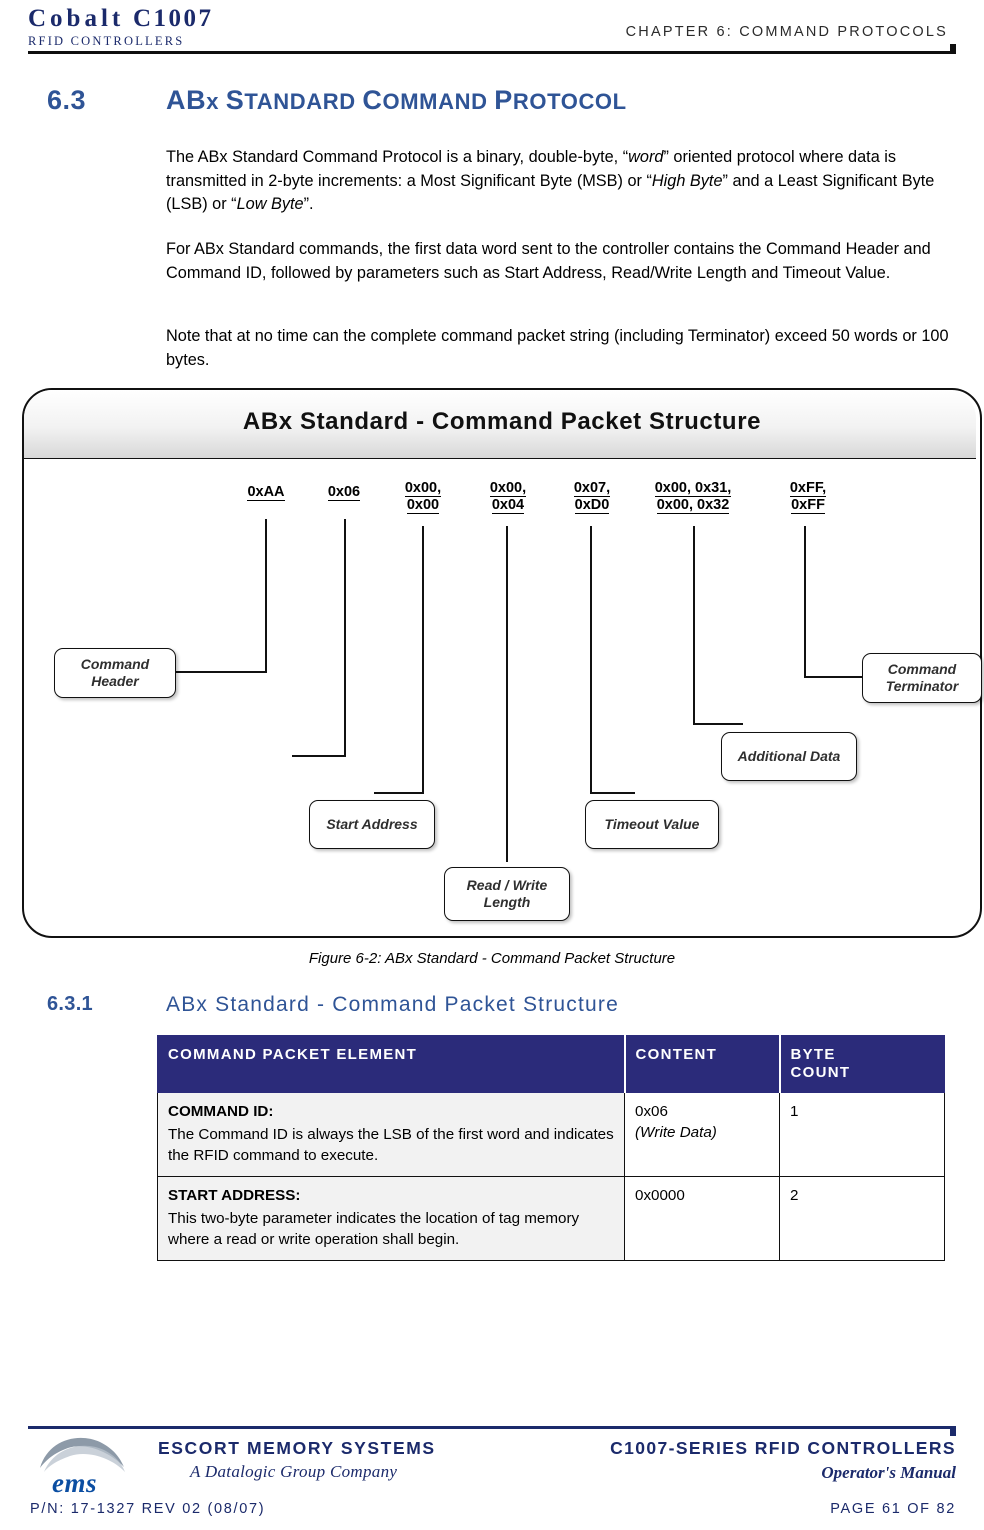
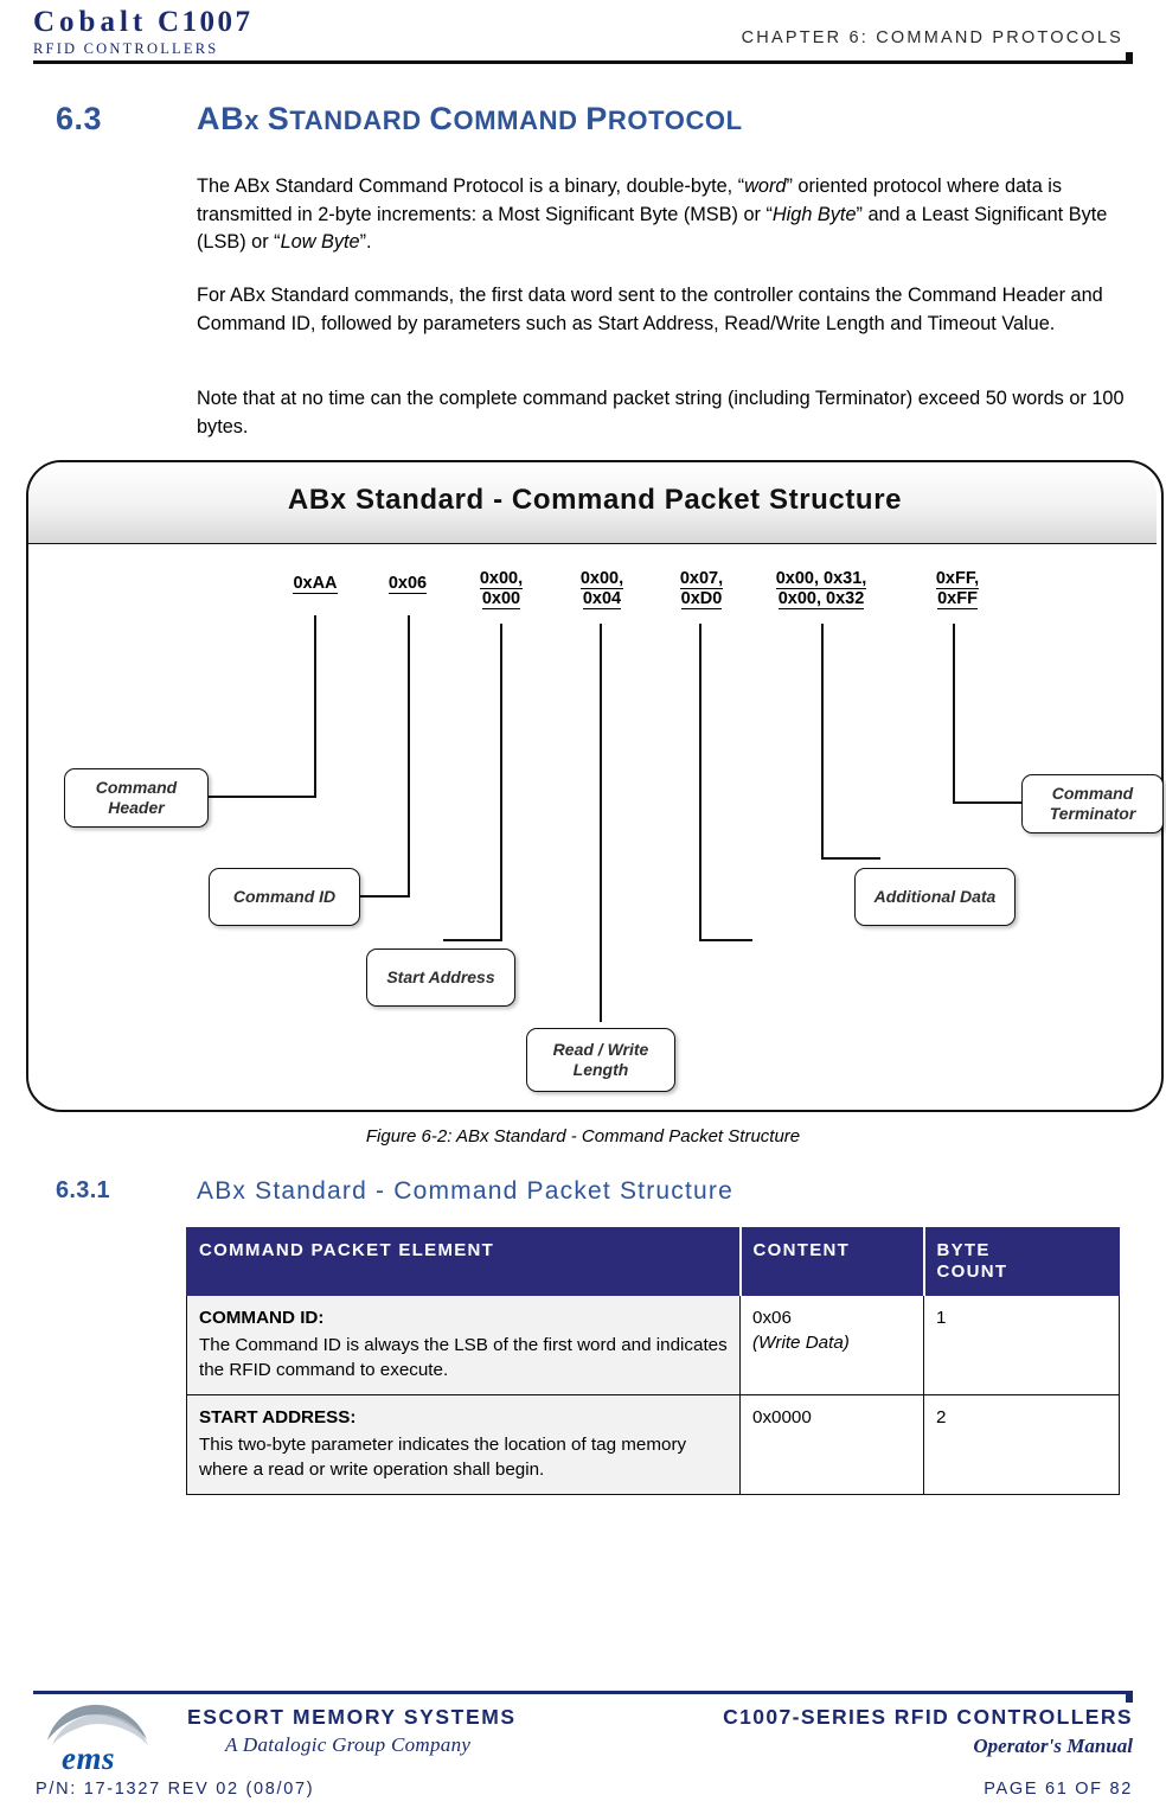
  Cobalt C1007
  RFID CONTROLLERS
  CHAPTER 6: COMMAND PROTOCOLS
  6.3
  ABx STANDARD COMMAND PROTOCOL
  The ABx Standard Command Protocol is a binary, double-byte, “word” oriented protocol where data is transmitted in 2-byte increments: a Most Significant Byte (MSB) or “High Byte” and a Least Significant Byte (LSB) or “Low Byte”.
  For ABx Standard commands, the first data word sent to the controller contains the Command Header and Command ID, followed by parameters such as Start Address, Read/Write Length and Timeout Value.
  Note that at no time can the complete command packet string (including Terminator) exceed 50 words or 100 bytes.
  ABx Standard - Command Packet Structure
  0xAA
  0x06
  0x00,
  0x00
  0x00,
  0x04
  0x07,
  0xD0
  0x00, 0x31,
  0x00, 0x32
  0xFF,
  0xFF
  Command
  Header
+ Command ID
  Start Address
  Read / Write
  Length
- Timeout Value
  Additional Data
  Command
  Terminator
  Figure 6-2: ABx Standard - Command Packet Structure
  6.3.1
  ABx Standard - Command Packet Structure
  COMMAND PACKET ELEMENT	CONTENT	BYTE COUNT
  COMMAND ID: The Command ID is always the LSB of the first word and indicates the RFID command to execute.	0x06 (Write Data)	1
  START ADDRESS: This two-byte parameter indicates the location of tag memory where a read or write operation shall begin.	0x0000	2
  ems
  ESCORT MEMORY SYSTEMS
  A Datalogic Group Company
  C1007-SERIES RFID CONTROLLERS
  Operator's Manual
  P/N: 17-1327 REV 02 (08/07)
  PAGE 61 OF 82
